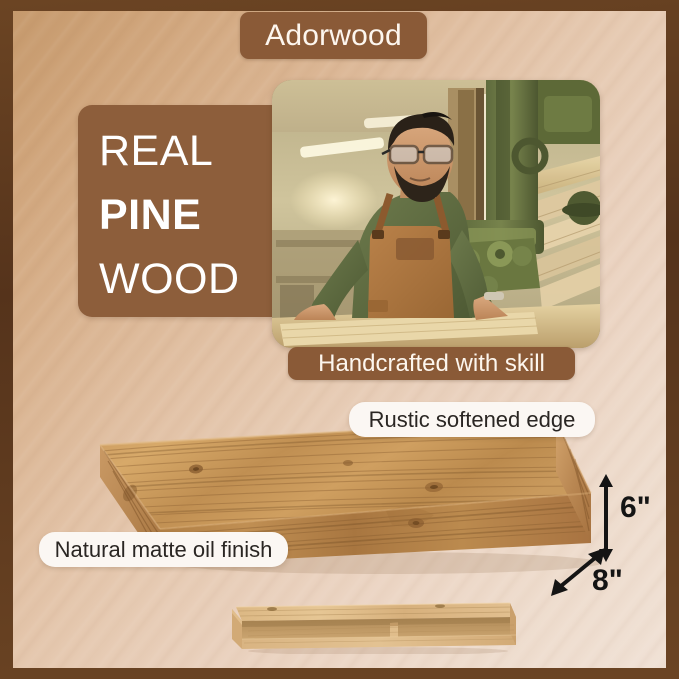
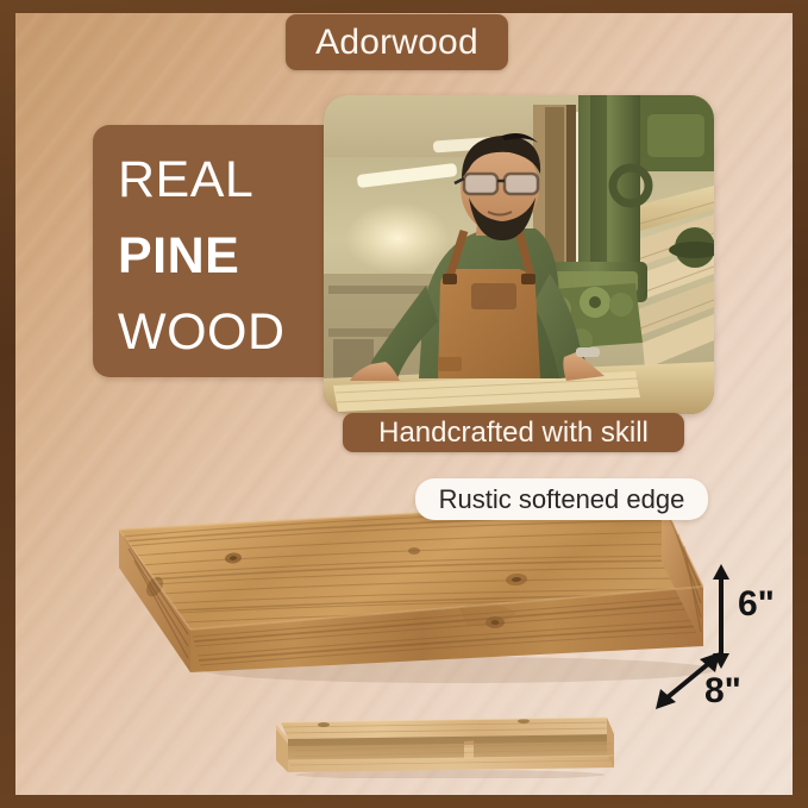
  Adorwood
  REAL
  PINE
  WOOD
  Handcrafted with skill
  Rustic softened edge
- Natural matte oil finish
  6"
  8"
